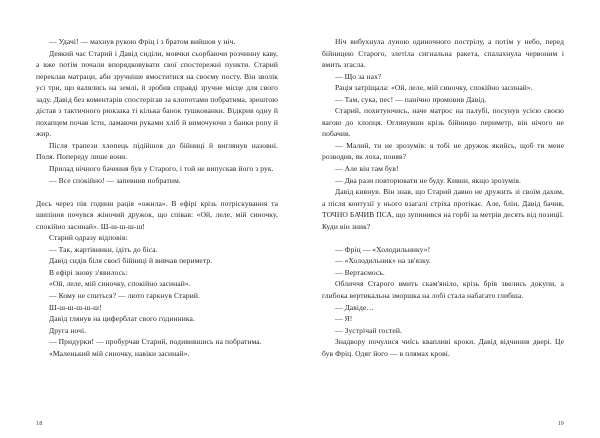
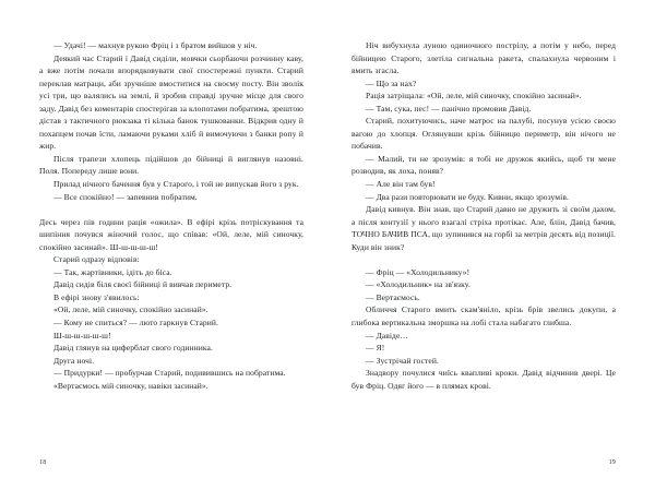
  — Удачі! — махнув рукою Фріц і з братом вийшов у ніч.
  Деякий час Старий і Давід сиділи, мовчки сьорбаючи розчинну каву, а вже потім почали впорядковувати свої спостережні пункти. Старий переклав матраци, аби зручніше вмоститися на своєму посту. Він зволік усі три, що валялись на землі, й зробив справді зручне місце для свого заду. Давід без коментарів спостерігав за клопотами побратима, зрештою дістав з тактичного рюкзака ті кілька банок тушкованки. Відкрив одну й похапцем почав їсти, ламаючи руками хліб й вимочуючи з банки ропу й жир.
  Після трапези хлопець підійшов до бійниці й виглянув назовні. Поля. Попереду лише вони.
  Прилад нічного бачення був у Старого, і той не випускав його з рук.
  — Все спокійно! — запевнив побратим.
- Десь через пів години рація «ожила». В ефірі крізь потріскування та шипіння почувся жіночий дружок, що співав: «Ой, леле, мій синочку, спокійно засинай». Ш-ш-ш-ш-ш!
+ Десь через пів години рація «ожила». В ефірі крізь потріскування та шипіння почувся жіночий голос, що співав: «Ой, леле, мій синочку, спокійно засинай». Ш-ш-ш-ш-ш!
  Старий одразу відповів:
  — Так, жартівники, ідіть до біса.
  Давід сидів біля своєї бійниці й вивчав периметр.
  В ефірі знову з'явилось:
  «Ой, леле, мій синочку, спокійно засинай».
  — Кому не спиться? — люто гаркнув Старий.
  Ш-ш-ш-ш-ш-ш!
  Давід глянув на циферблат свого годинника.
  Друга ночі.
  — Придурки! — пробурчав Старий, подивившись на побратима.
- «Маленький мій синочку, навіки засинай».
+ «Вертаємось мій синочку, навіки засинай».
  Ніч вибухнула луною одиночного пострілу, а потім у небо, перед бійницею Старого, злетіла сигнальна ракета, спалахнула червоним і вмить згасла.
  — Що за нах?
  Рація затріщала: «Ой, леле, мій синочку, спокійно засинай».
  — Там, сука, пес! — панічно промовив Давід.
  Старий, похитуючись, наче матрос на палубі, посунув усією своєю вагою до хлопця. Оглянувши крізь бійницю периметр, він нічого не побачив.
  — Малий, ти не зрозумів: я тобі не дружок якийсь, щоб ти мене розводив, як лоха, поняв?
  — Але він там був!
  — Два рази повторювати не буду. Кивни, якщо зрозумів.
  Давід кивнув. Він знав, що Старий давно не дружить зі своїм дахом, а після контузії у нього взагалі стріха протікає. Але, блін, Давід бачив, ТОЧНО БАЧИВ ПСА, що зупинився на горбі за метрів десять від позиції. Куди він зник?
  — Фріц — «Холодильнику»!
  — «Холодильник» на зв'язку.
  — Вертаємось.
  Обличчя Старого вмить скам'яніло, крізь брів звелись докупи, а глибока вертикальна зморшка на лобі стала набагато глибша.
  — Давіде…
  — Я!
  — Зустрічай гостей.
  Знадвору почулися чиїсь квапливі кроки. Давід відчинив двері. Це був Фріц. Одяг його — в плямах крові.
